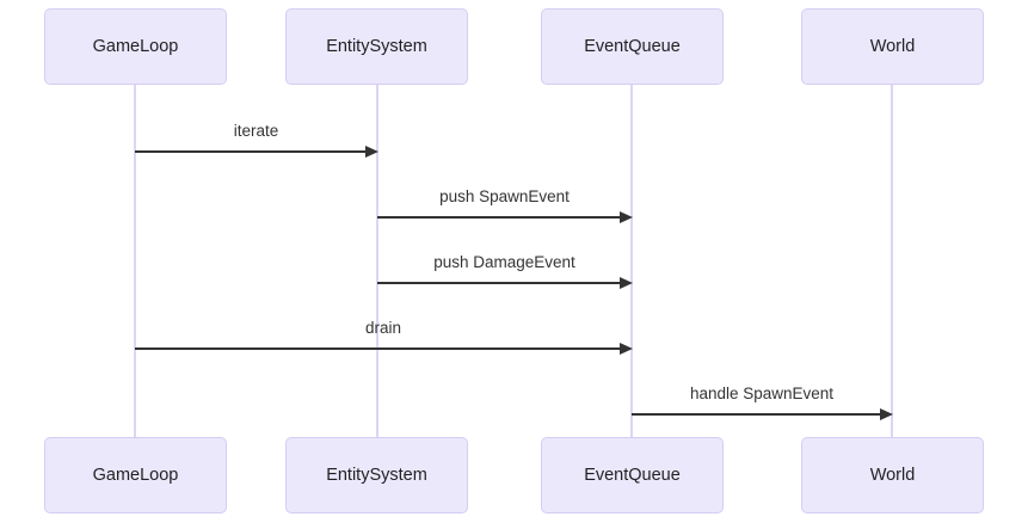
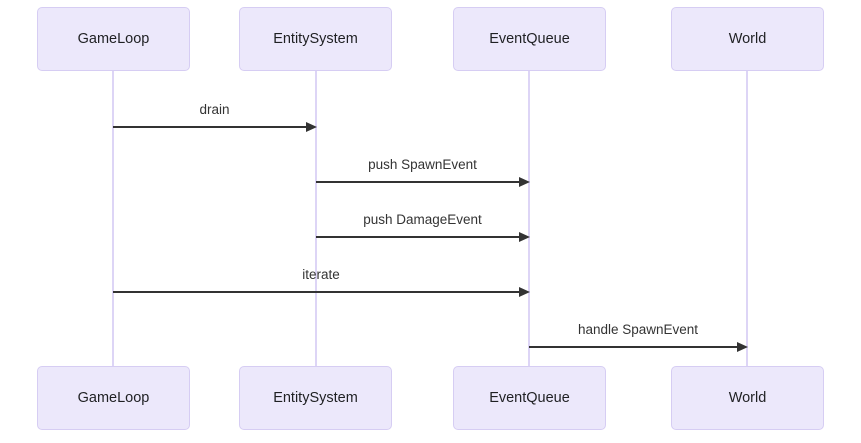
  GameLoop
  EntitySystem
  EventQueue
  World
  GameLoop
  EntitySystem
  EventQueue
  World
- iterate
+ drain
  push SpawnEvent
  push DamageEvent
- drain
+ iterate
  handle SpawnEvent
